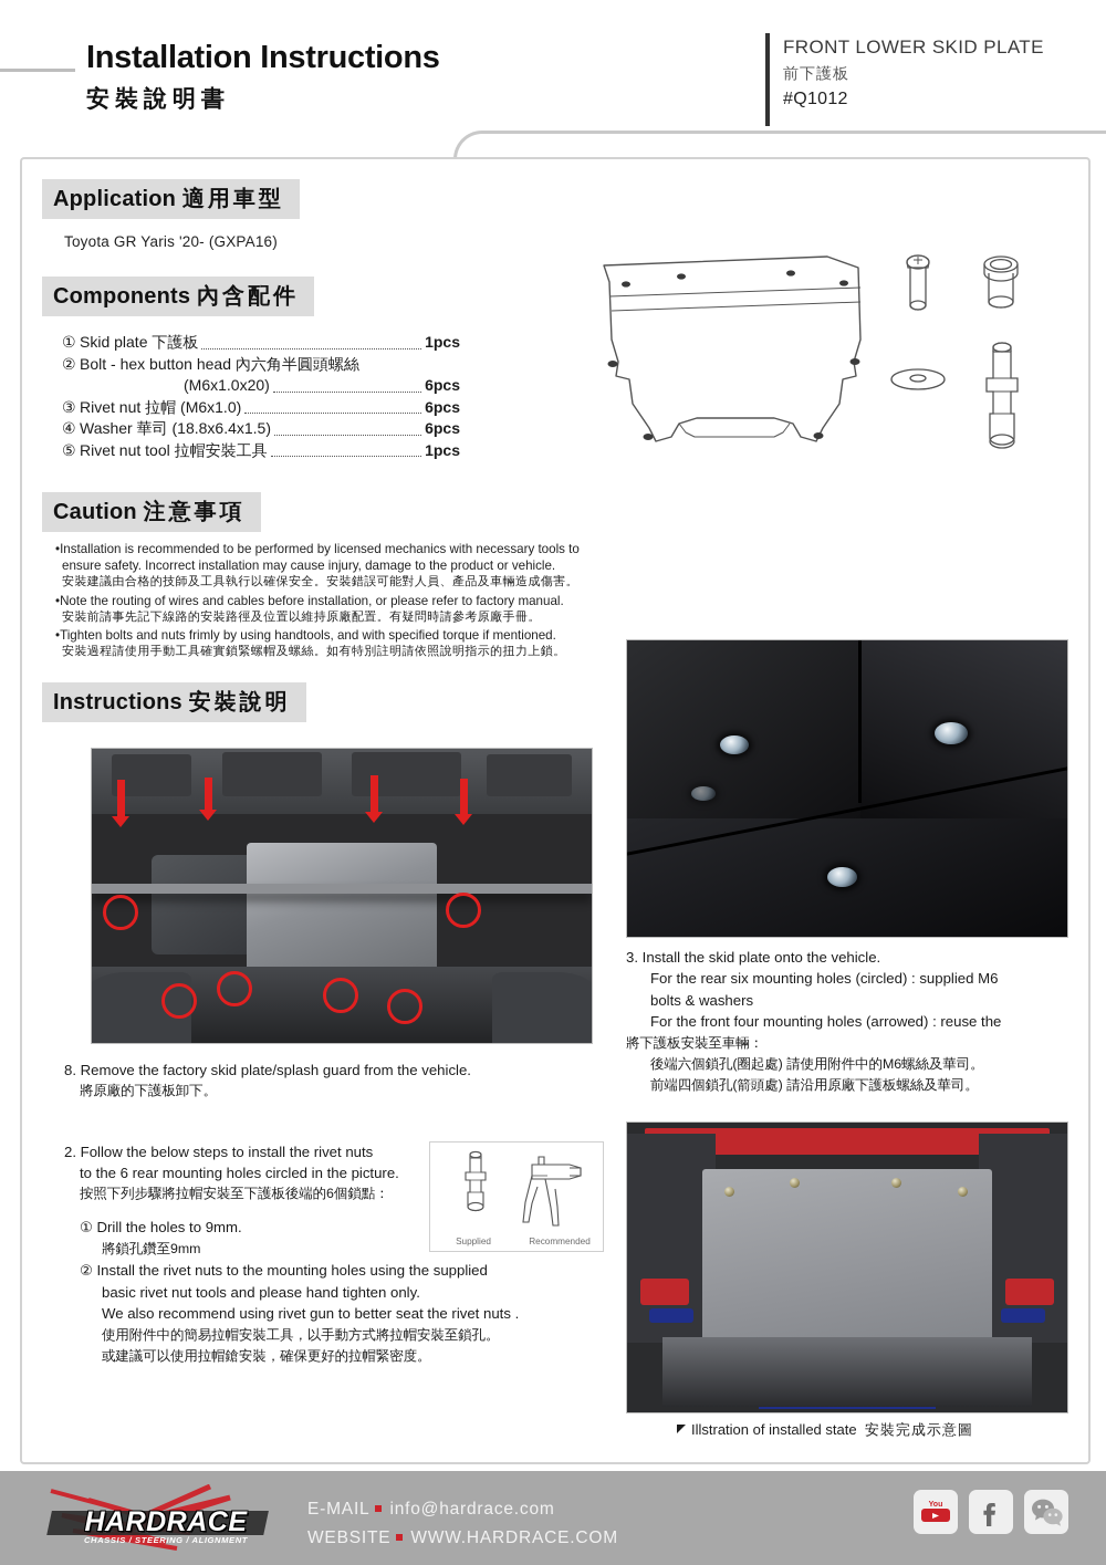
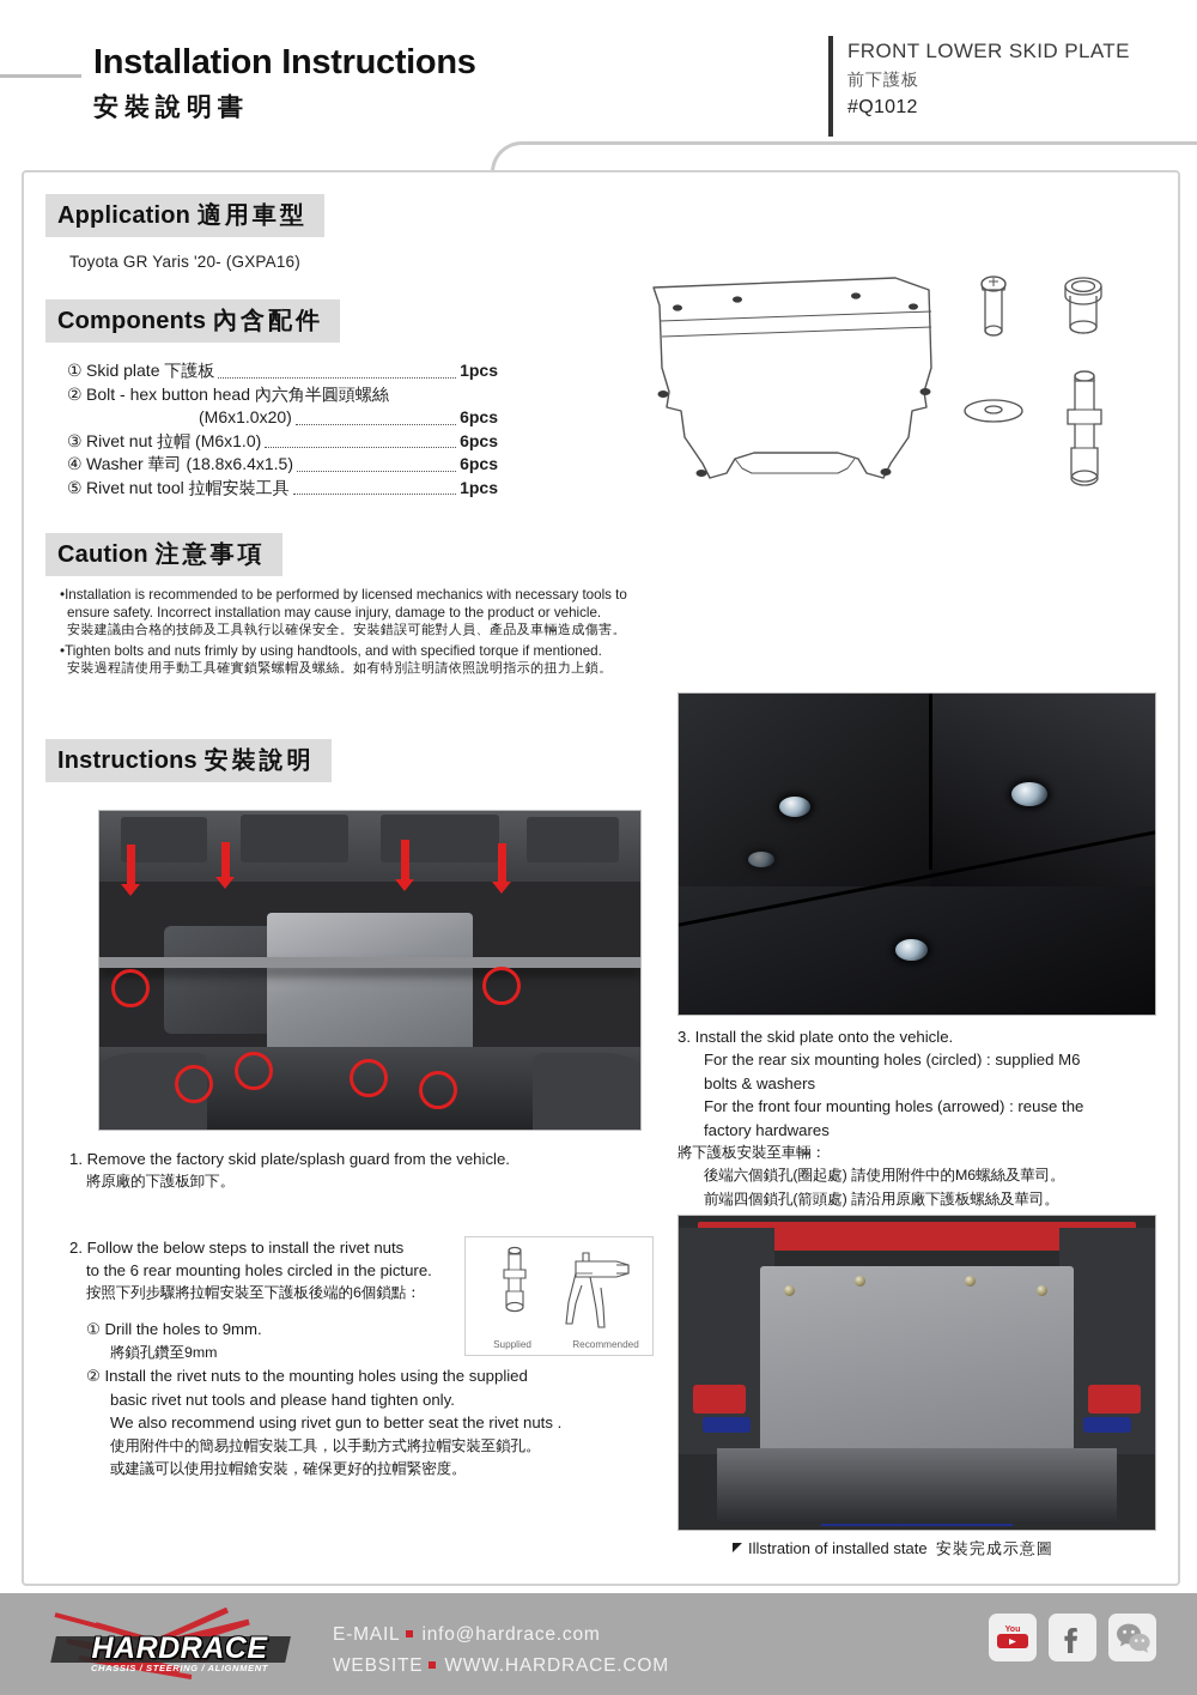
  Installation Instructions
  安裝說明書
  FRONT LOWER SKID PLATE
  前下護板
  #Q1012
  Application 適用車型
  Toyota GR Yaris '20- (GXPA16)
  Components 內含配件
  ①
  Skid plate 下護板
  1pcs
  ②
  Bolt - hex button head 內六角半圓頭螺絲
  (M6x1.0x20)
  6pcs
  ③
  Rivet nut 拉帽 (M6x1.0)
  6pcs
  ④
  Washer 華司 (18.8x6.4x1.5)
  6pcs
  ⑤
  Rivet nut tool 拉帽安裝工具
  1pcs
  Caution 注意事項
  Installation is recommended to be performed by licensed mechanics with necessary tools to ensure safety. Incorrect installation may cause injury, damage to the product or vehicle.
  安裝建議由合格的技師及工具執行以確保安全。安裝錯誤可能對人員、產品及車輛造成傷害。
- Note the routing of wires and cables before installation, or please refer to factory manual.
- 安裝前請事先記下線路的安裝路徑及位置以維持原廠配置。有疑問時請參考原廠手冊。
  Tighten bolts and nuts frimly by using handtools, and with specified torque if mentioned.
  安裝過程請使用手動工具確實鎖緊螺帽及螺絲。如有特別註明請依照說明指示的扭力上鎖。
  Instructions 安裝說明
- 8. Remove the factory skid plate/splash guard from the vehicle.
+ 1. Remove the factory skid plate/splash guard from the vehicle.
  將原廠的下護板卸下。
  2. Follow the below steps to install the rivet nuts
  to the 6 rear mounting holes circled in the picture.
  按照下列步驟將拉帽安裝至下護板後端的6個鎖點：
  Supplied
  Recommended
  ① Drill the holes to 9mm.
  將鎖孔鑽至9mm
  ② Install the rivet nuts to the mounting holes using the supplied
  basic rivet nut tools and please hand tighten only.
  We also recommend using rivet gun to better seat the rivet nuts .
  使用附件中的簡易拉帽安裝工具，以手動方式將拉帽安裝至鎖孔。
  或建議可以使用拉帽鎗安裝，確保更好的拉帽緊密度。
  3. Install the skid plate onto the vehicle.
  For the rear six mounting holes (circled) : supplied M6
  bolts & washers
  For the front four mounting holes (arrowed) : reuse the
+ factory hardwares
  將下護板安裝至車輛：
  後端六個鎖孔(圈起處) 請使用附件中的M6螺絲及華司。
  前端四個鎖孔(箭頭處) 請沿用原廠下護板螺絲及華司。
  Illstration of installed state 安裝完成示意圖
  HARDRACE
  CHASSIS / STEERING / ALIGNMENT
  E-MAIL info@hardrace.com
  WEBSITE WWW.HARDRACE.COM
